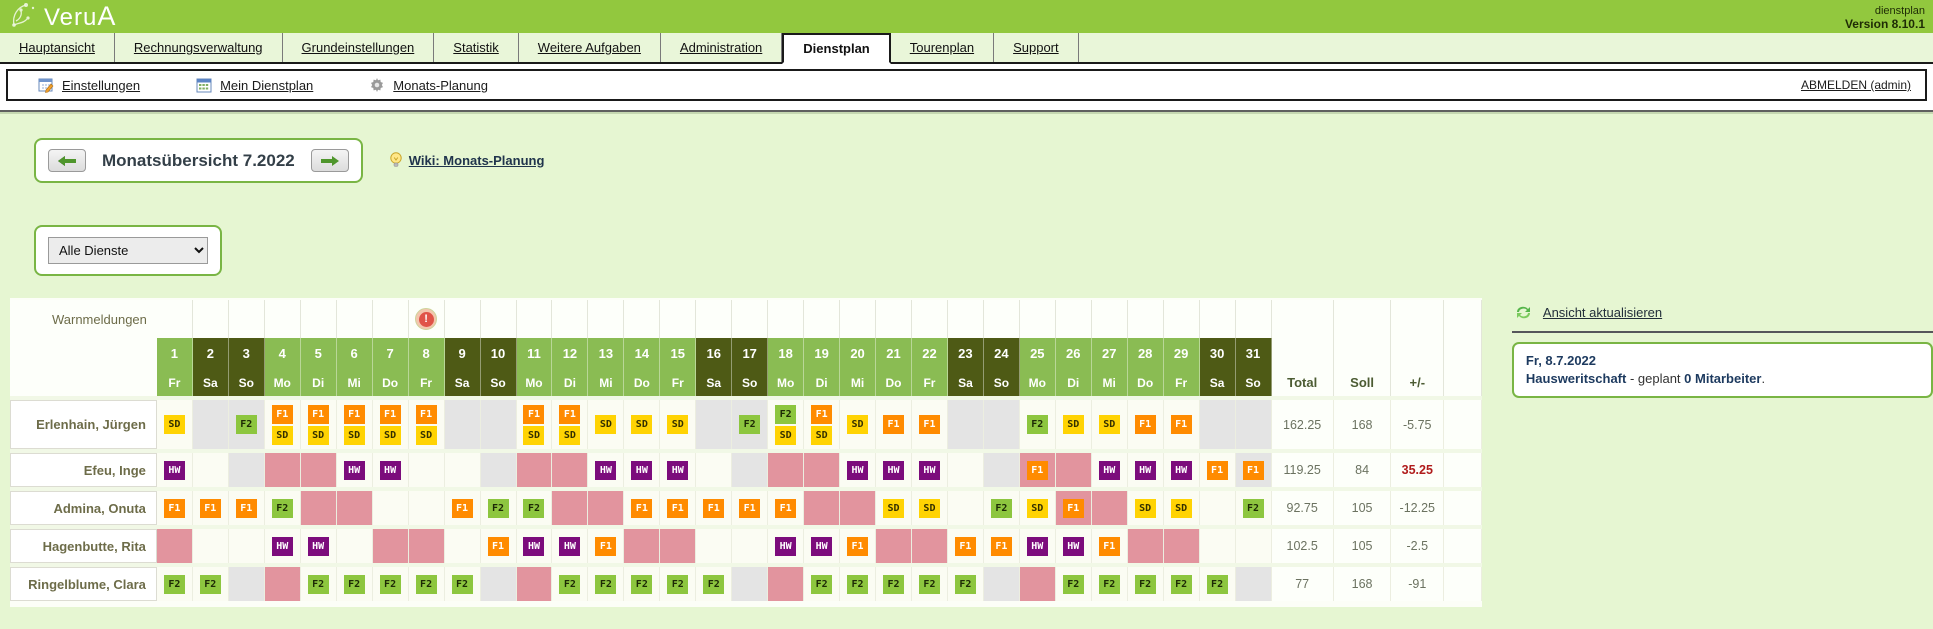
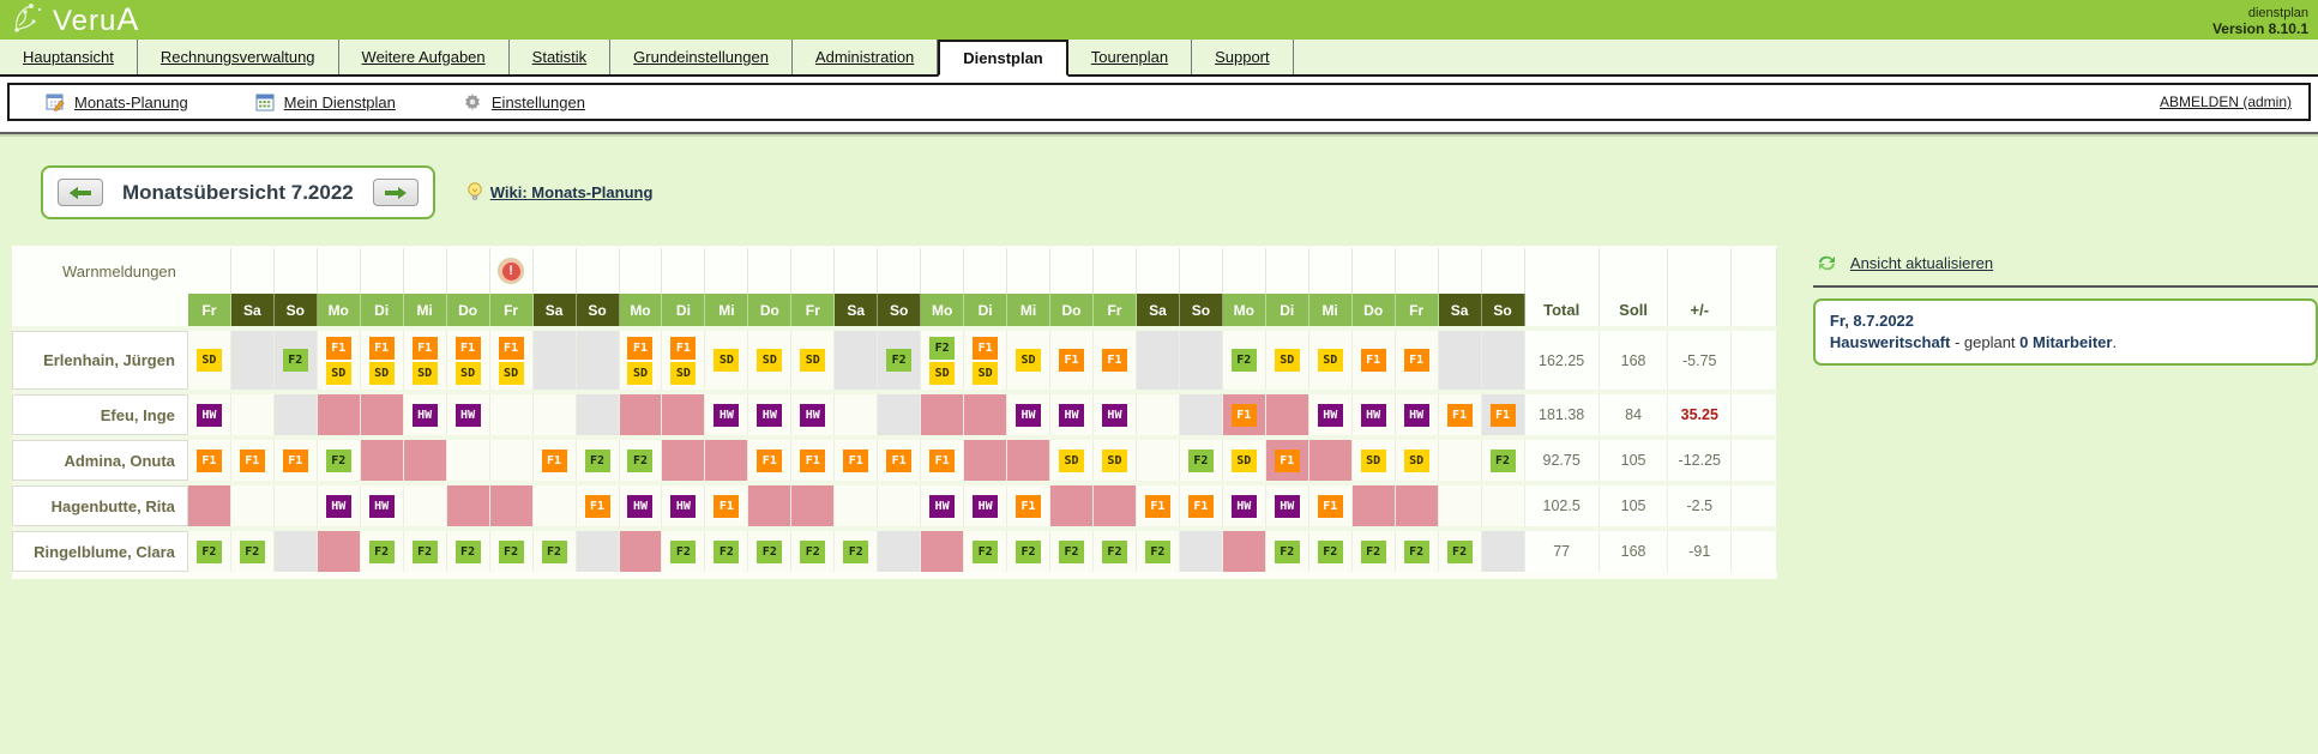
  VeruA
  dienstplan
  Version 8.10.1
  Hauptansicht
  Rechnungsverwaltung
- Grundeinstellungen
+ Weitere Aufgaben
  Statistik
- Weitere Aufgaben
+ Grundeinstellungen
  Administration
  Dienstplan
  Tourenplan
  Support
- Einstellungen
+ Monats-Planung
  Mein Dienstplan
- Monats-Planung
+ Einstellungen
  ABMELDEN (admin)
  Monatsübersicht 7.2022
  Wiki: Monats-Planung
- Alle Dienste
  Warnmeldungen								!
- 	1	2	3	4	5	6	7	8	9	10	11	12	13	14	15	16	17	18	19	20	21	22	23	24	25	26	27	28	29	30	31
  	Fr	Sa	So	Mo	Di	Mi	Do	Fr	Sa	So	Mo	Di	Mi	Do	Fr	Sa	So	Mo	Di	Mi	Do	Fr	Sa	So	Mo	Di	Mi	Do	Fr	Sa	So	Total	Soll	+/-
  Erlenhain, Jürgen	SD		F2	F1SD	F1SD	F1SD	F1SD	F1SD			F1SD	F1SD	SD	SD	SD		F2	F2SD	F1SD	SD	F1	F1			F2	SD	SD	F1	F1			162.25	168	-5.75
- Efeu, Inge	HW					HW	HW						HW	HW	HW					HW	HW	HW			F1		HW	HW	HW	F1	F1	119.25	84	35.25
+ Efeu, Inge	HW					HW	HW						HW	HW	HW					HW	HW	HW			F1		HW	HW	HW	F1	F1	181.38	84	35.25
  Admina, Onuta	F1	F1	F1	F2					F1	F2	F2			F1	F1	F1	F1	F1			SD	SD		F2	SD	F1		SD	SD		F2	92.75	105	-12.25
  Hagenbutte, Rita				HW	HW					F1	HW	HW	F1					HW	HW	F1			F1	F1	HW	HW	F1					102.5	105	-2.5
  Ringelblume, Clara	F2	F2			F2	F2	F2	F2	F2			F2	F2	F2	F2	F2			F2	F2	F2	F2	F2			F2	F2	F2	F2	F2		77	168	-91
  Ansicht aktualisieren
  Fr, 8.7.2022
  Hausweritschaft - geplant 0 Mitarbeiter.
